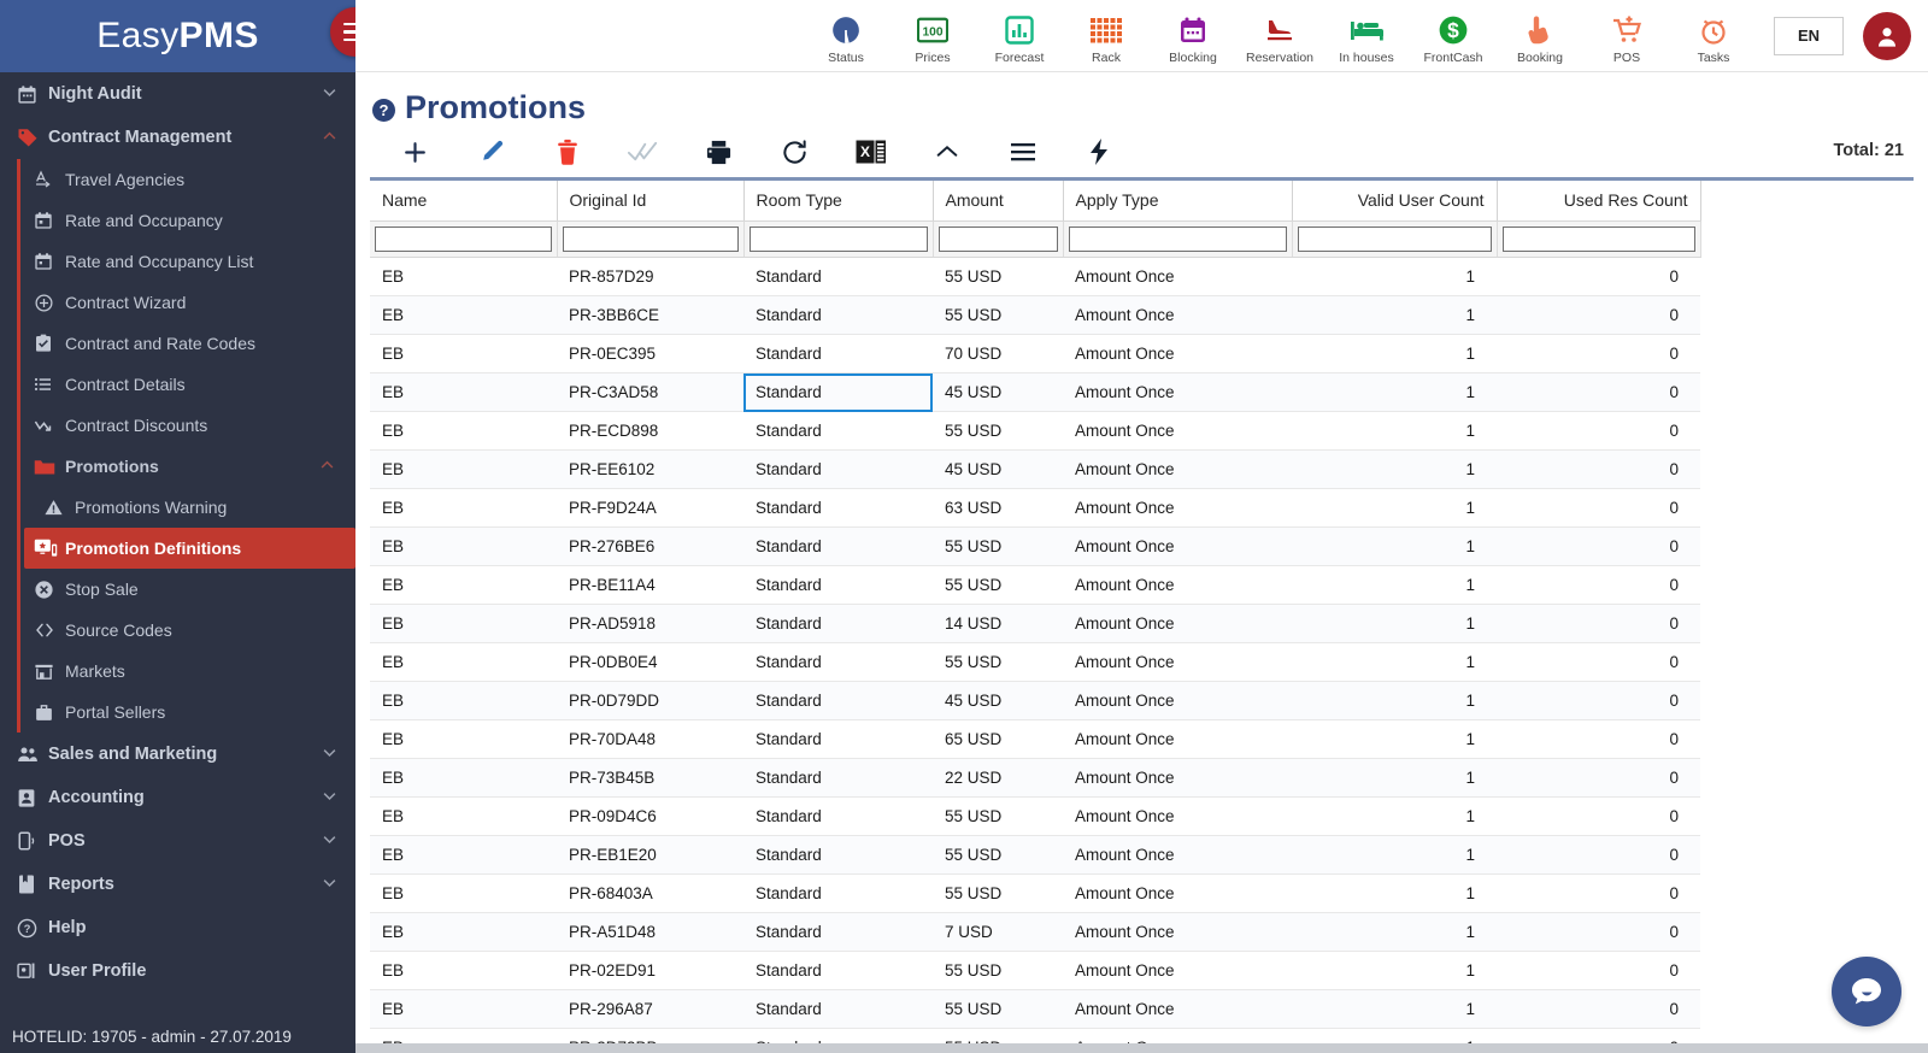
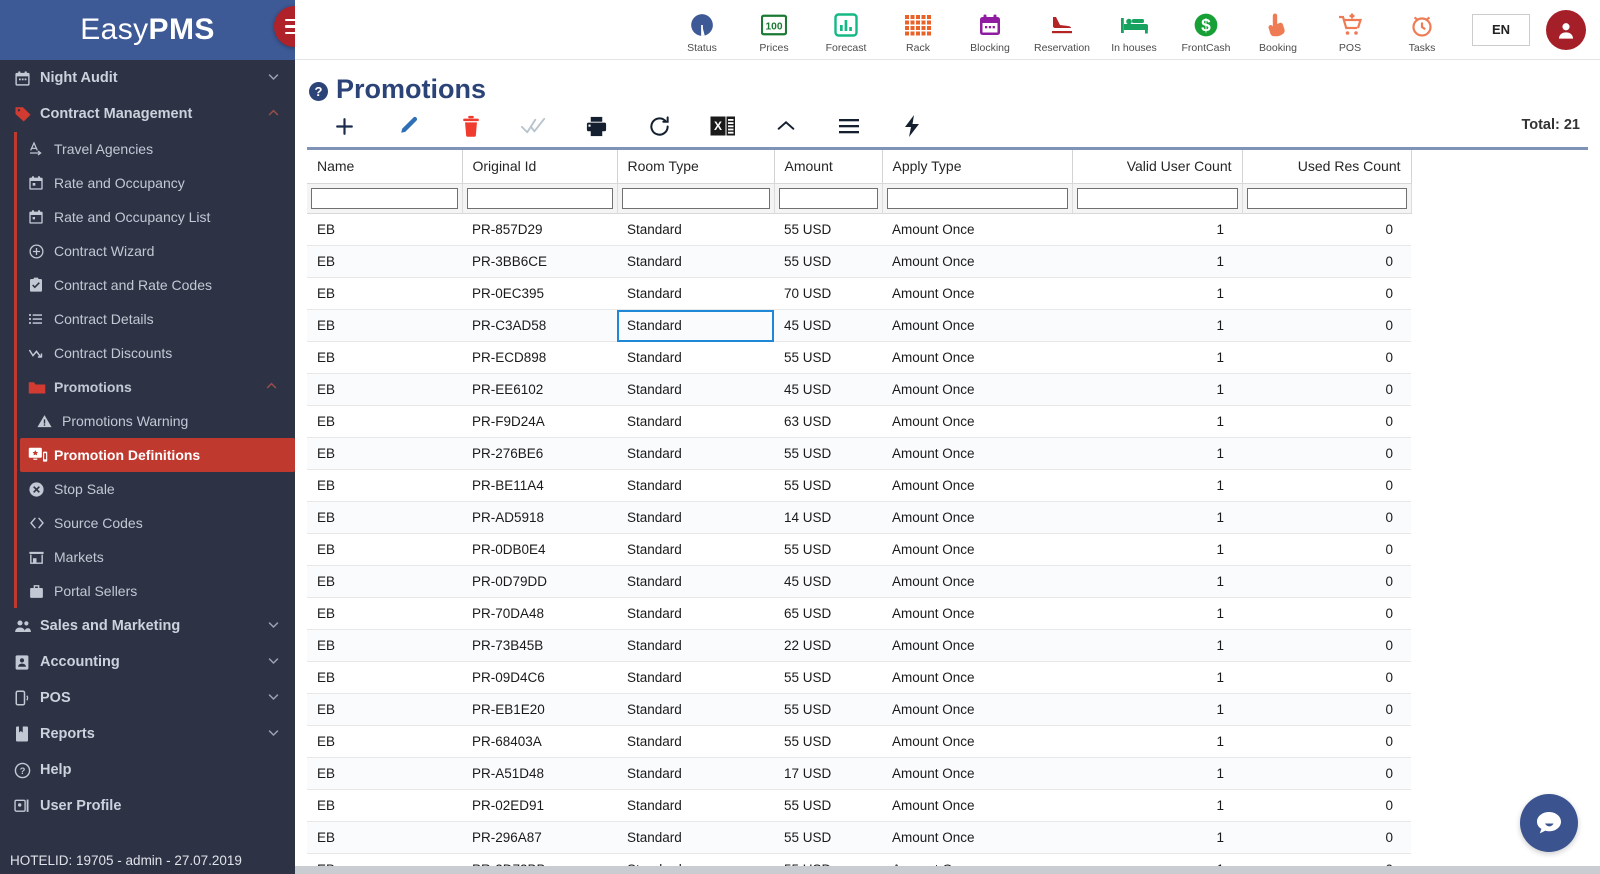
  EasyPMS
  Night Audit
  Contract Management
  Travel Agencies
  Rate and Occupancy
  Rate and Occupancy List
  Contract Wizard
  Contract and Rate Codes
  Contract Details
  Contract Discounts
  Promotions
  Promotions Warning
  Promotion Definitions
  Stop Sale
  Source Codes
  Markets
  Portal Sellers
  Sales and Marketing
  Accounting
  POS
  Reports
  ?
  Help
  User Profile
  HOTELID: 19705 - admin - 27.07.2019
  Status
  100
  Prices
  Forecast
  Rack
  Blocking
  Reservation
  In houses
  $
  FrontCash
  Booking
  POS
  Tasks
  EN
  ?
  Promotions
  X
  Total: 21
  Name	Original Id	Room Type	Amount	Apply Type	Valid User Count	Used Res Count
  EB	PR-857D29	Standard	55 USD	Amount Once	1	0
  EB	PR-3BB6CE	Standard	55 USD	Amount Once	1	0
  EB	PR-0EC395	Standard	70 USD	Amount Once	1	0
  EB	PR-C3AD58	Standard	45 USD	Amount Once	1	0
  EB	PR-ECD898	Standard	55 USD	Amount Once	1	0
  EB	PR-EE6102	Standard	45 USD	Amount Once	1	0
  EB	PR-F9D24A	Standard	63 USD	Amount Once	1	0
  EB	PR-276BE6	Standard	55 USD	Amount Once	1	0
  EB	PR-BE11A4	Standard	55 USD	Amount Once	1	0
  EB	PR-AD5918	Standard	14 USD	Amount Once	1	0
  EB	PR-0DB0E4	Standard	55 USD	Amount Once	1	0
  EB	PR-0D79DD	Standard	45 USD	Amount Once	1	0
  EB	PR-70DA48	Standard	65 USD	Amount Once	1	0
  EB	PR-73B45B	Standard	22 USD	Amount Once	1	0
  EB	PR-09D4C6	Standard	55 USD	Amount Once	1	0
  EB	PR-EB1E20	Standard	55 USD	Amount Once	1	0
  EB	PR-68403A	Standard	55 USD	Amount Once	1	0
- EB	PR-A51D48	Standard	7 USD	Amount Once	1	0
+ EB	PR-A51D48	Standard	17 USD	Amount Once	1	0
  EB	PR-02ED91	Standard	55 USD	Amount Once	1	0
  EB	PR-296A87	Standard	55 USD	Amount Once	1	0
